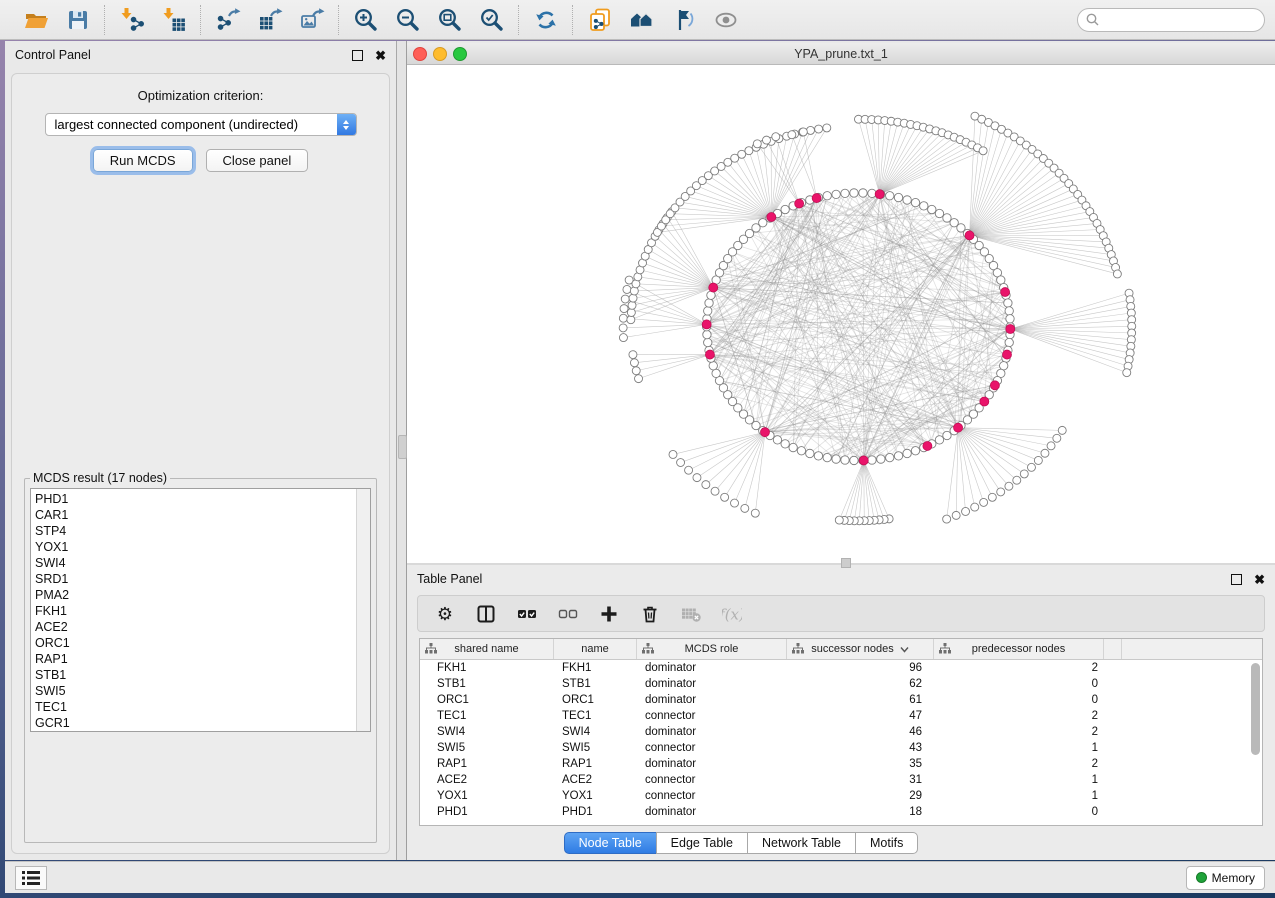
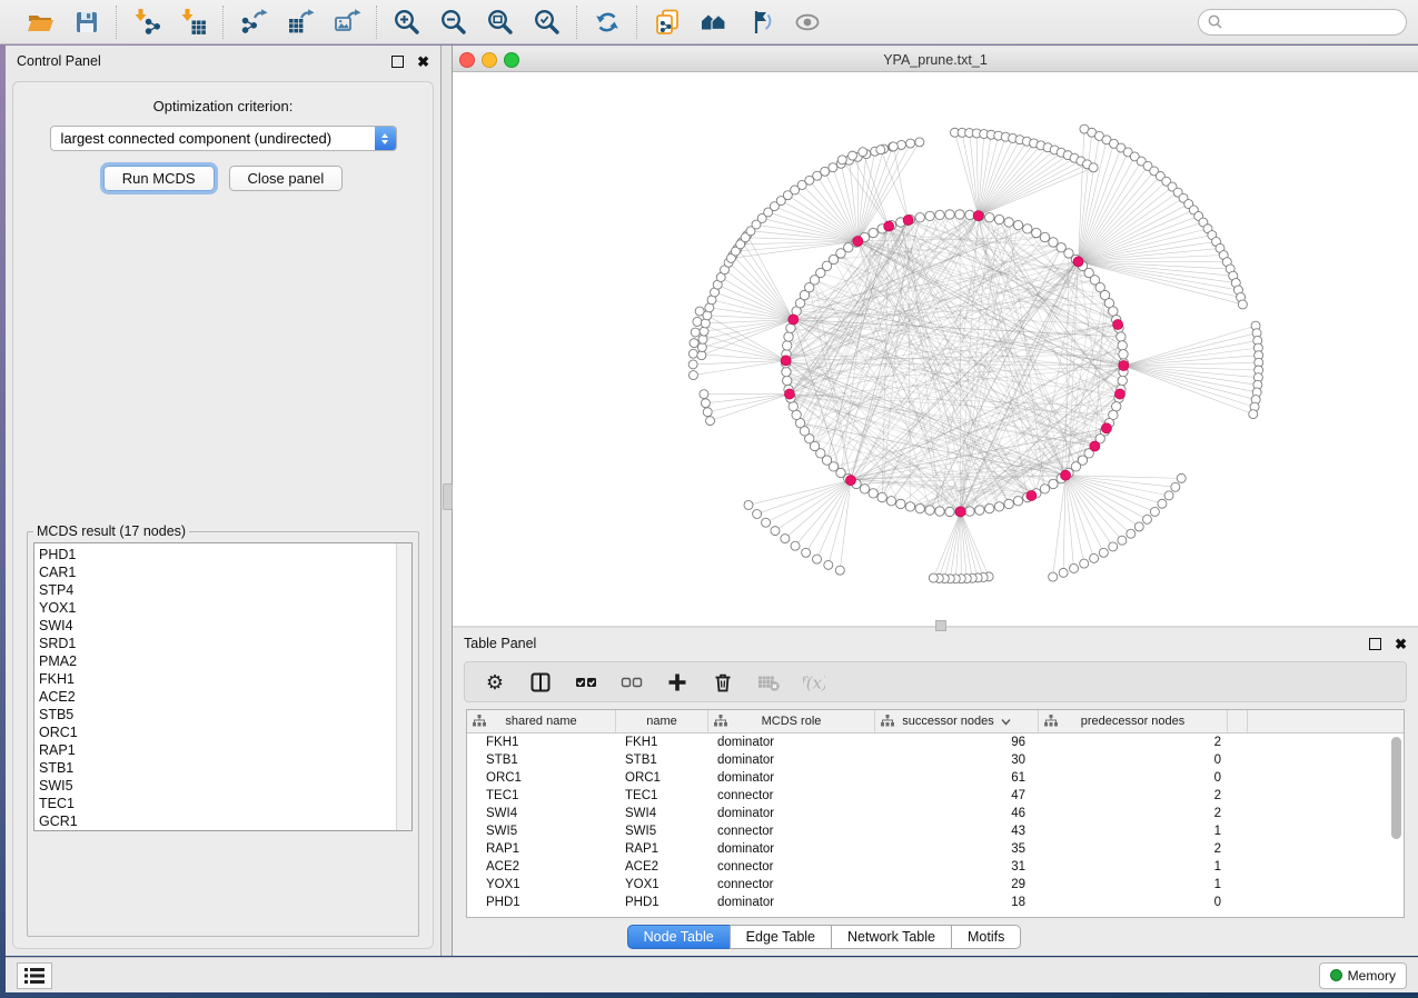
  Control Panel
  ✖
  Optimization criterion:
  largest connected component (undirected)
  Run MCDS
  Close panel
  MCDS result (17 nodes)
  PHD1
  CAR1
  STP4
  YOX1
  SWI4
  SRD1
  PMA2
  FKH1
  ACE2
+ STB5
  ORC1
  RAP1
  STB1
  SWI5
  TEC1
  GCR1
  YPA_prune.txt_1
  Table Panel
  ✖
  ⚙
  f(x)
  shared name
  name
  MCDS role
  successor nodes
  predecessor nodes
  FKH1
  FKH1
  dominator
  96
  2
  STB1
  STB1
  dominator
- 62
+ 30
  0
  ORC1
  ORC1
  dominator
  61
  0
  TEC1
  TEC1
  connector
  47
  2
  SWI4
  SWI4
  dominator
  46
  2
  SWI5
  SWI5
  connector
  43
  1
  RAP1
  RAP1
  dominator
  35
  2
  ACE2
  ACE2
  connector
  31
  1
  YOX1
  YOX1
  connector
  29
  1
  PHD1
  PHD1
  dominator
  18
  0
  Node Table
  Edge Table
  Network Table
  Motifs
  Memory
